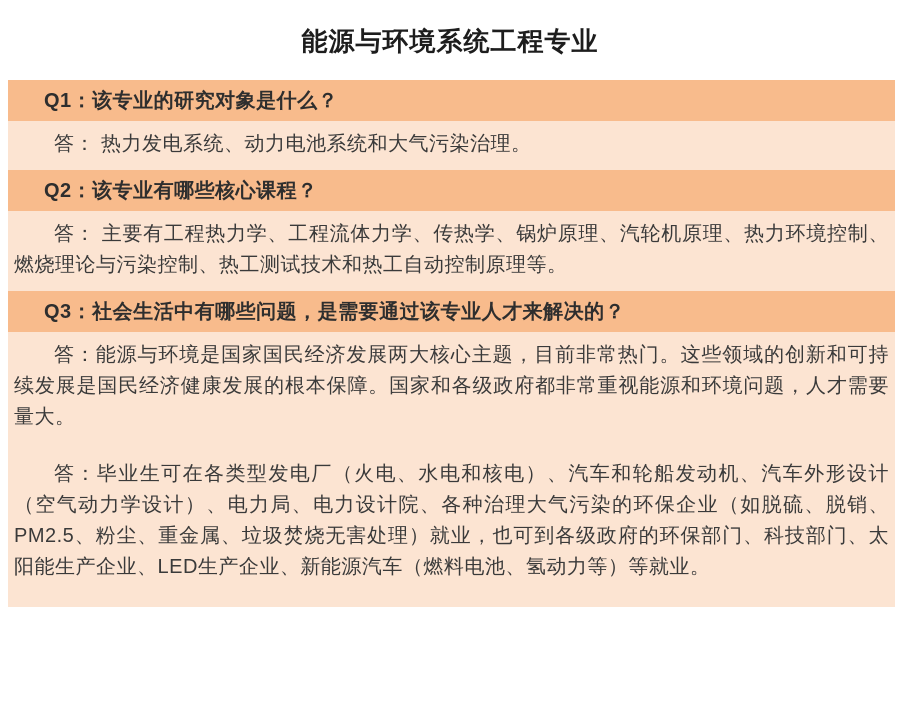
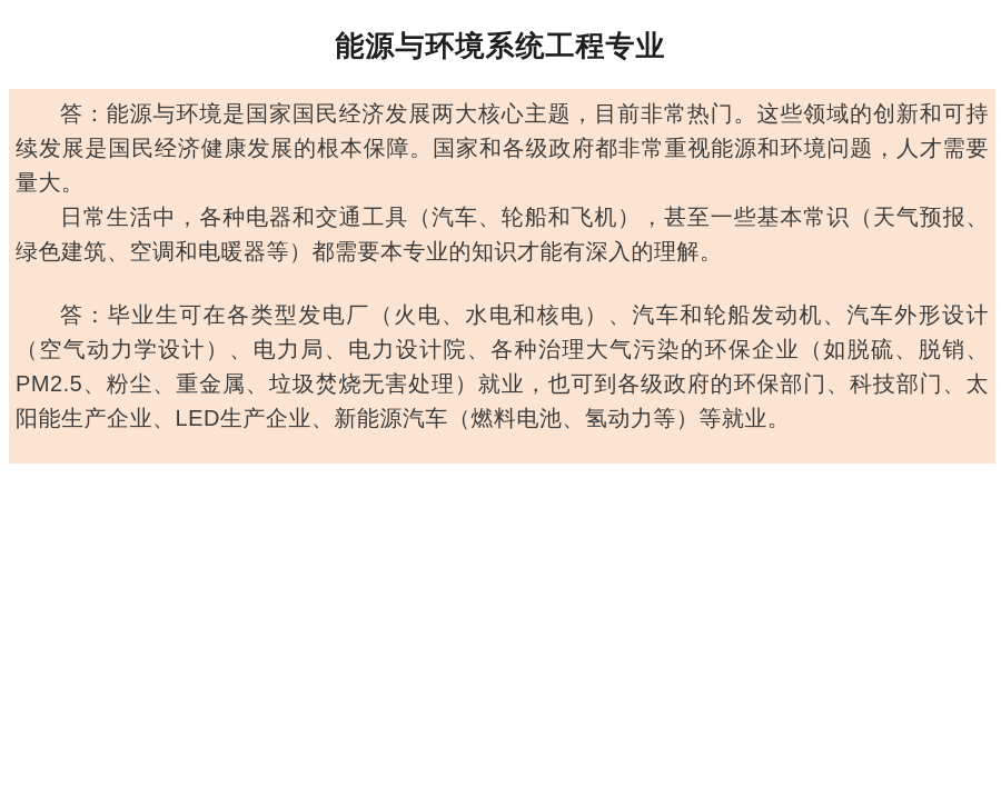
  能源与环境系统工程专业
- Q1：该专业的研究对象是什么？
- 答： 热力发电系统、动力电池系统和大气污染治理。
- Q2：该专业有哪些核心课程？
- 答： 主要有工程热力学、工程流体力学、传热学、锅炉原理、汽轮机原理、热力环境控制、燃烧理论与污染控制、热工测试技术和热工自动控制原理等。
- Q3：社会生活中有哪些问题，是需要通过该专业人才来解决的？
  答：能源与环境是国家国民经济发展两大核心主题，目前非常热门。这些领域的创新和可持续发展是国民经济健康发展的根本保障。国家和各级政府都非常重视能源和环境问题，人才需要量大。
+ 日常生活中，各种电器和交通工具（汽车、轮船和飞机），甚至一些基本常识（天气预报、绿色建筑、空调和电暖器等）都需要本专业的知识才能有深入的理解。
  答：毕业生可在各类型发电厂（火电、水电和核电）、汽车和轮船发动机、汽车外形设计（空气动力学设计）、电力局、电力设计院、各种治理大气污染的环保企业（如脱硫、脱销、PM2.5、粉尘、重金属、垃圾焚烧无害处理）就业，也可到各级政府的环保部门、科技部门、太阳能生产企业、LED生产企业、新能源汽车（燃料电池、氢动力等）等就业。
